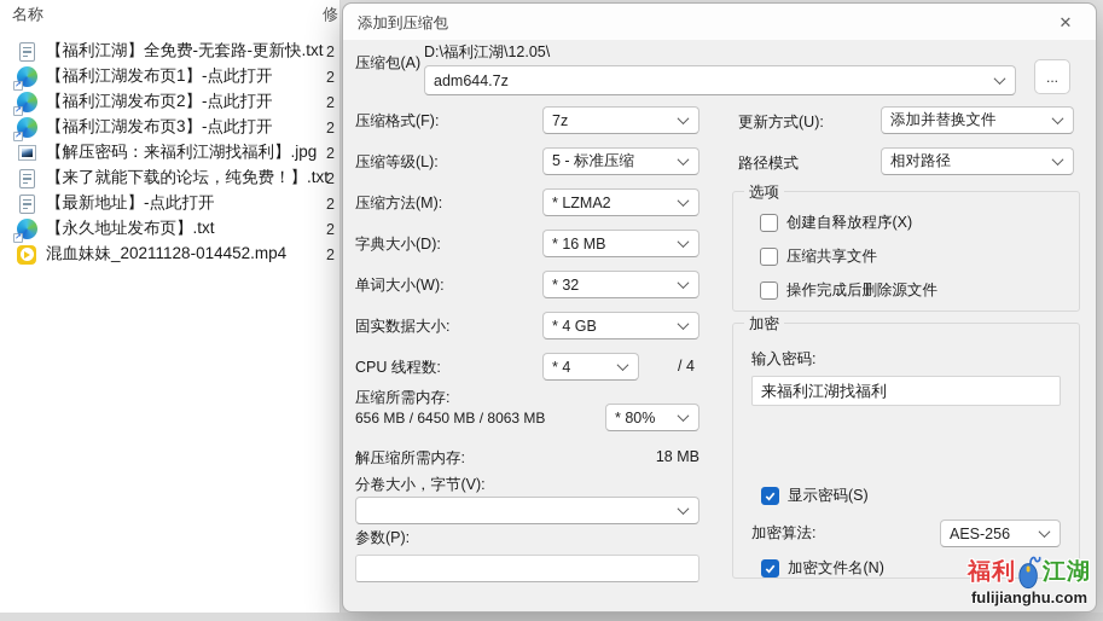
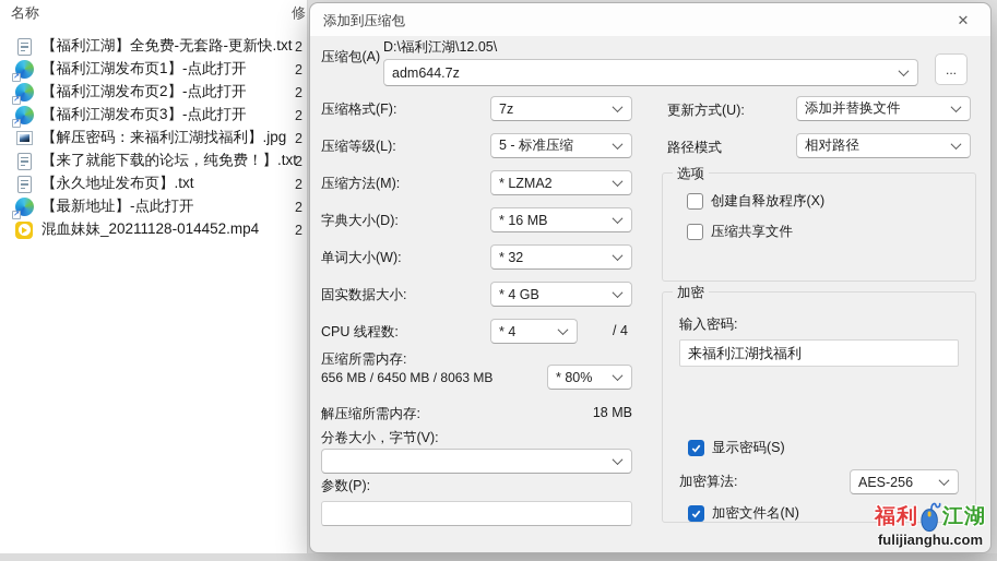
  名称
  修
  【福利江湖】全免费-无套路-更新快.txt
  2
  【福利江湖发布页1】-点此打开
  2
  【福利江湖发布页2】-点此打开
  2
  【福利江湖发布页3】-点此打开
  2
  【解压密码：来福利江湖找福利】.jpg
  2
  【来了就能下载的论坛，纯免费！】.txt
  2
- 【最新地址】-点此打开
+ 【永久地址发布页】.txt
  2
- 【永久地址发布页】.txt
+ 【最新地址】-点此打开
  2
  混血妹妹_20211128-014452.mp4
  2
  添加到压缩包
  ✕
  压缩包(A)
  D:\福利江湖\12.05\
  adm644.7z
  ...
  压缩格式(F):
  7z
  压缩等级(L):
  5 - 标准压缩
  压缩方法(M):
  * LZMA2
  字典大小(D):
  * 16 MB
  单词大小(W):
  * 32
  固实数据大小:
  * 4 GB
  CPU 线程数:
  * 4
  / 4
  压缩所需内存:
  656 MB / 6450 MB / 8063 MB
  * 80%
  解压缩所需内存:
  18 MB
  分卷大小，字节(V):
  参数(P):
  更新方式(U):
  添加并替换文件
  路径模式
  相对路径
  选项
  创建自释放程序(X)
  压缩共享文件
- 操作完成后删除源文件
  加密
  输入密码:
  来福利江湖找福利
  显示密码(S)
  加密算法:
  AES-256
  加密文件名(N)
  福利
  江湖
  fulijianghu.com
